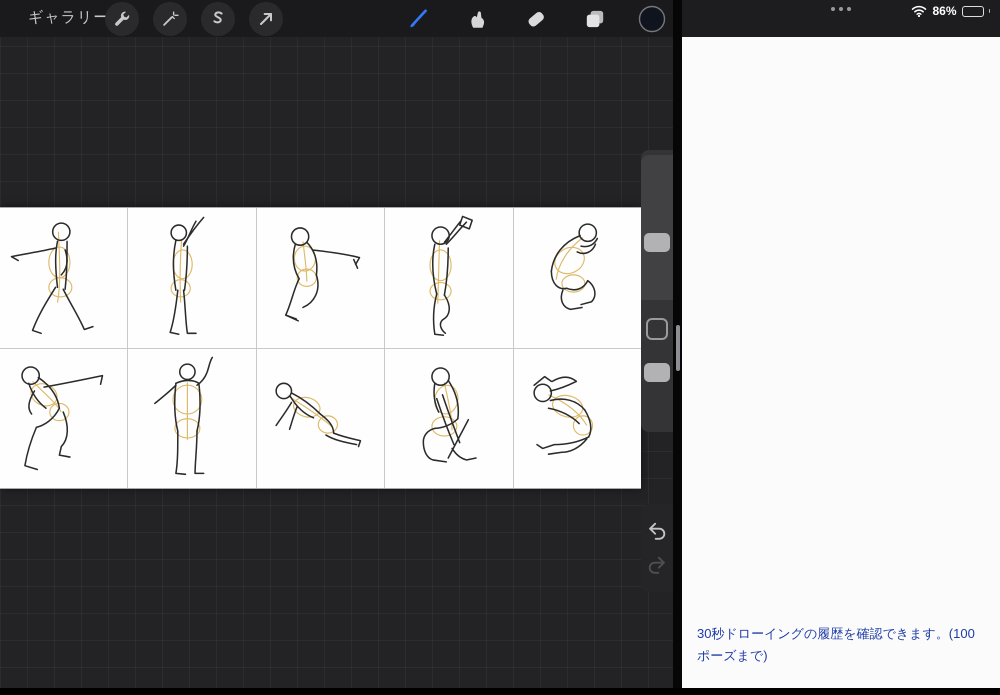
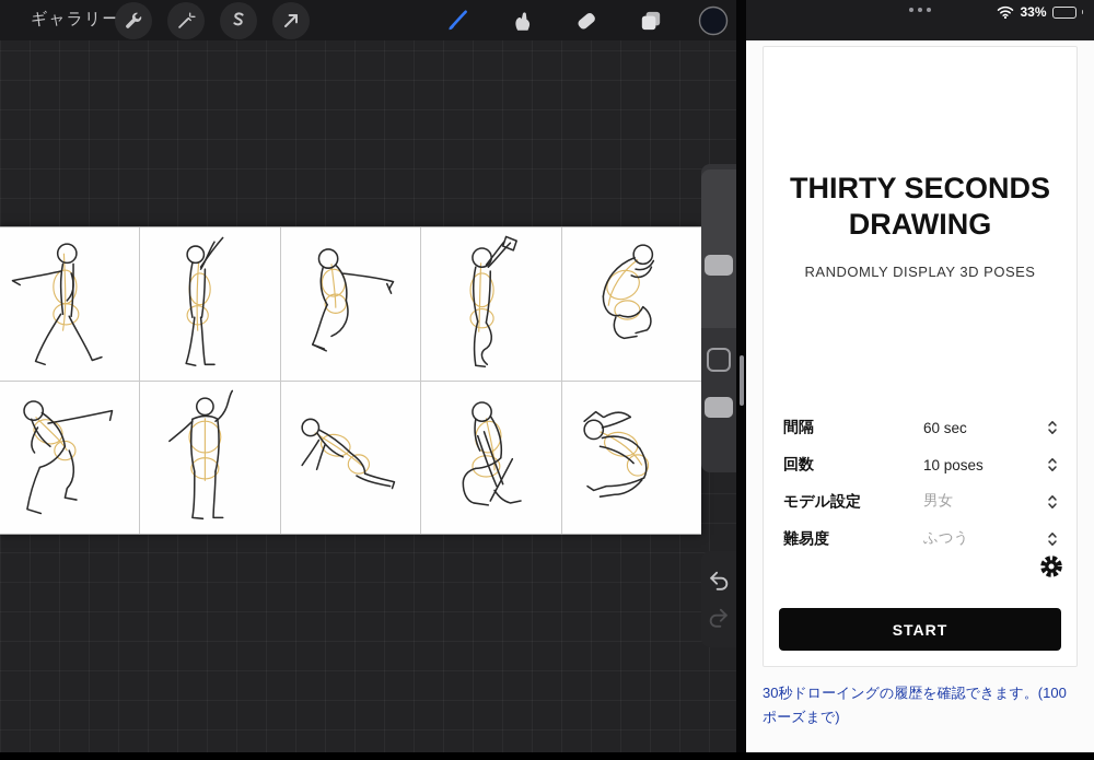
  ギャラリー
- 86%
+ 33%
+ THIRTY SECONDS DRAWING
+ RANDOMLY DISPLAY 3D POSES
+ 間隔
+ 60 sec
+ 回数
+ 10 poses
+ モデル設定
+ 男女
+ 難易度
+ ふつう
+ START
  30秒ドローイングの履歴を確認できます。(100ポーズまで)
